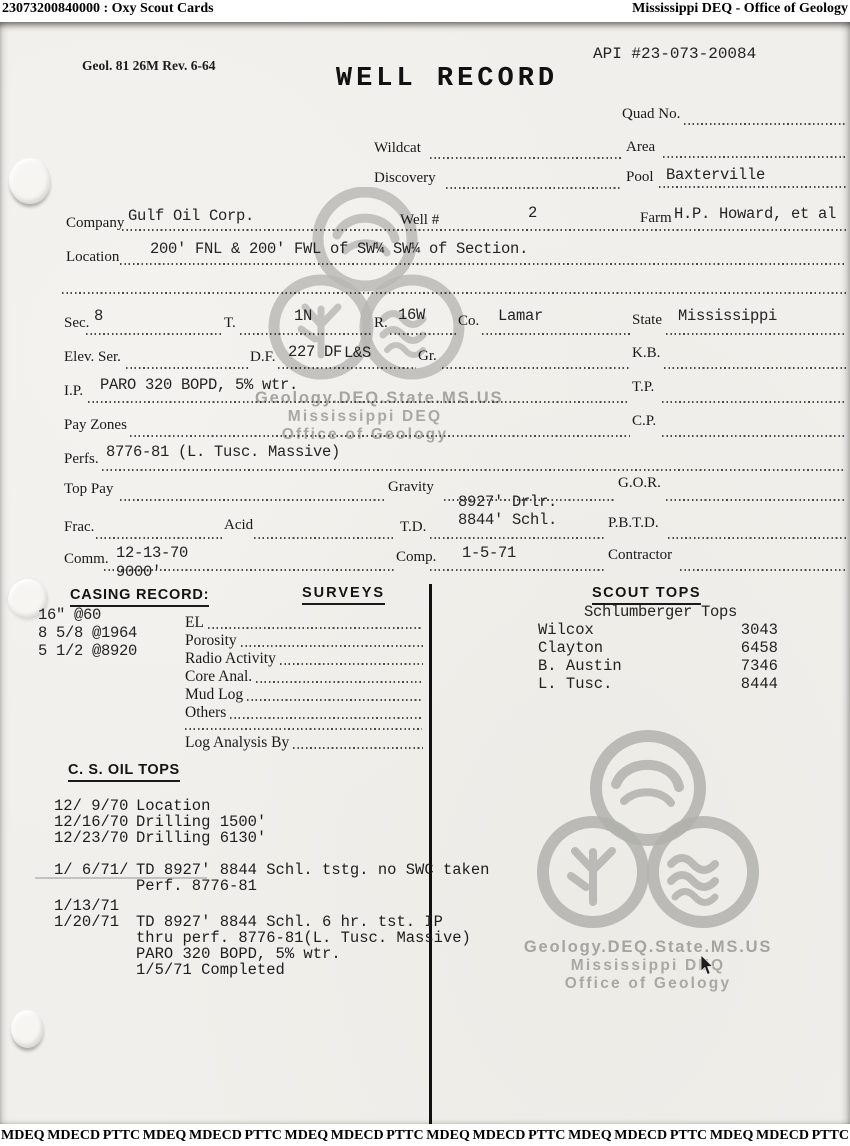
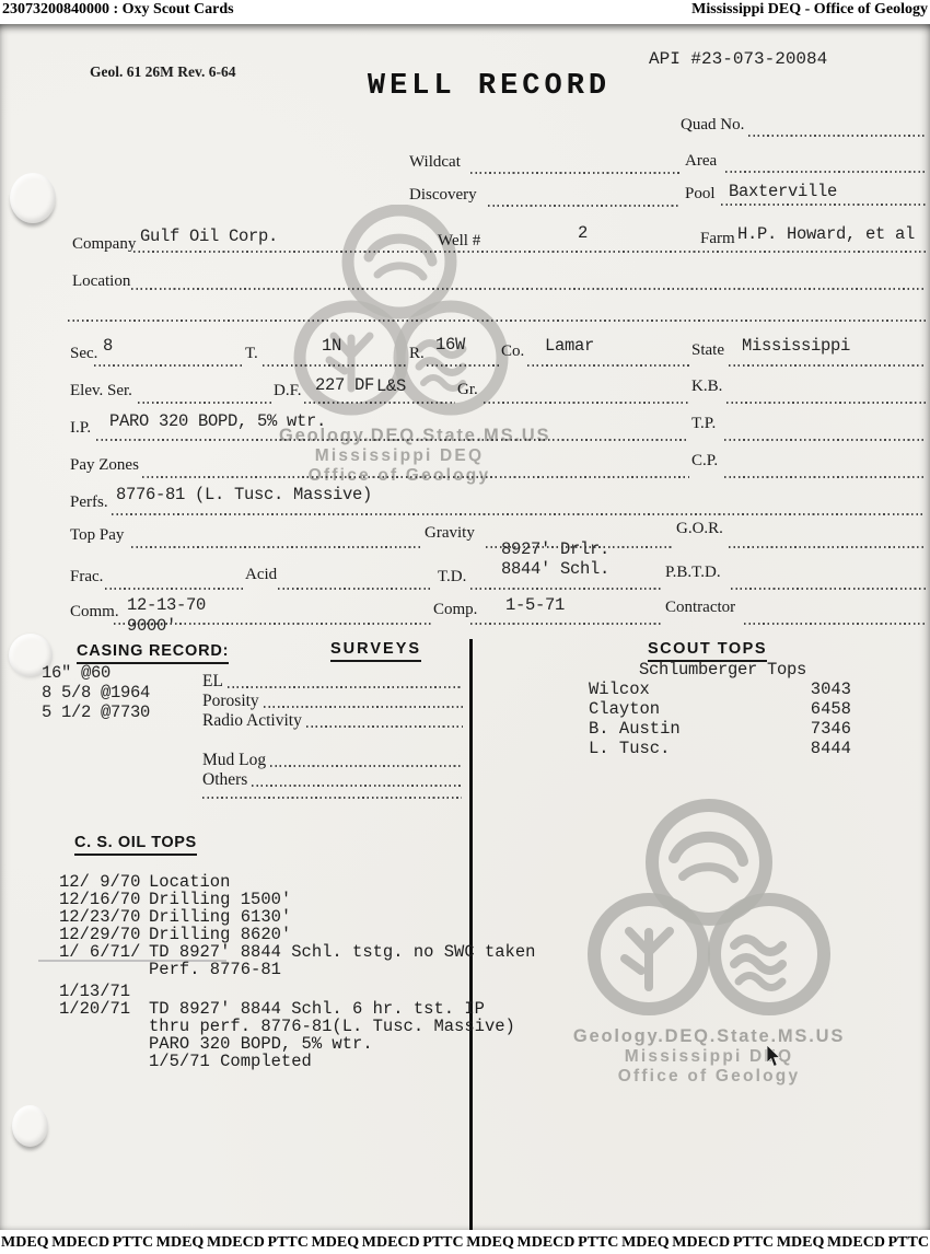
  23073200840000 : Oxy Scout Cards
  Mississippi DEQ - Office of Geology
  Geology.DEQ.State.MS.US
  Mississippi DEQ
  Geology.DEQ.State.MS.US
  Mississippi DQ
  Office of Geology
- Geol. 81 26M Rev. 6-64
+ Geol. 61 26M Rev. 6-64
  WELL RECORD
  API #23-073-20084
  Quad No.
  Wildcat
  Area
  Discovery
  Pool
  Baxterville
  Company
  Gulf Oil Corp.
  Well #
  2
  Farm
  H.P. Howard, et al
  Location
- 200' FNL & 200' FWL of SW¼ SW¼ of Section.
  Sec.
  8
  T.
  1N
  R.
  16W
  Co.
  Lamar
  State
  Mississippi
  Elev. Ser.
  D.F.
  227 DF
  L&S
  Gr.
  K.B.
  I.P.
  PARO 320 BOPD, 5% wtr.
  T.P.
  Pay Zones
  C.P.
  Perfs.
  8776-81 (L. Tusc. Massive)
  Top Pay
  Gravity
  G.O.R.
  8927' Drlr.
  8844' Schl.
  Frac.
  Acid
  T.D.
  P.B.T.D.
  Comm.
  12-13-70
  Comp.
  1-5-71
  Contractor
  9000'
  CASING RECORD:
  16" @60
  8 5/8 @1964
- 5 1/2 @8920
+ 5 1/2 @7730
  SURVEYS
  EL
  Porosity
  Radio Activity
- Core Anal.
  Mud Log
  Others
- Log Analysis By
  SCOUT TOPS
  Schlumberger Tops
  Wilcox
  3043
  Clayton
  6458
  B. Austin
  7346
  L. Tusc.
  8444
  C. S. OIL TOPS
  12/ 9/70 Location
  12/16/70 Drilling 1500'
  12/23/70 Drilling 6130'
+ 12/29/70 Drilling 8620'
  1/ 6/71/ TD 8927' 8844 Schl. tstg. no SWC taken
  Perf. 8776-81
  1/13/71
  1/20/71 TD 8927' 8844 Schl. 6 hr. tst. IP
  thru perf. 8776-81(L. Tusc. Massive)
  PARO 320 BOPD, 5% wtr.
  1/5/71 Completed
  MDEQ
  MDECD
  PTTC
  MDEQ
  MDECD
  PTTC
  MDEQ
  MDECD
  PTTC
  MDEQ
  MDECD
  PTTC
  MDEQ
  MDECD
  PTTC
  MDEQ
  MDECD
  PTTC
